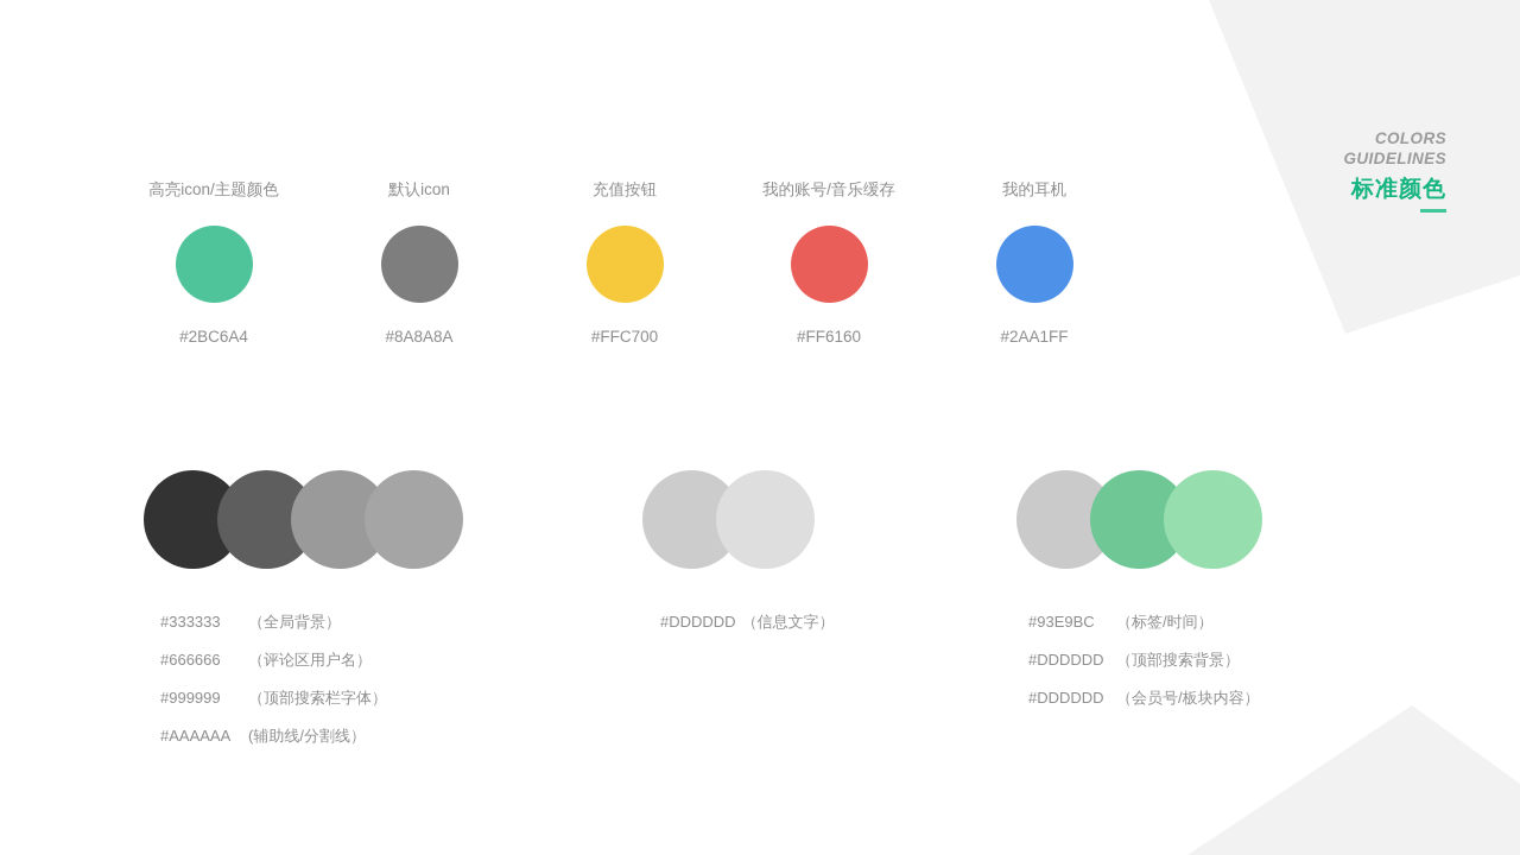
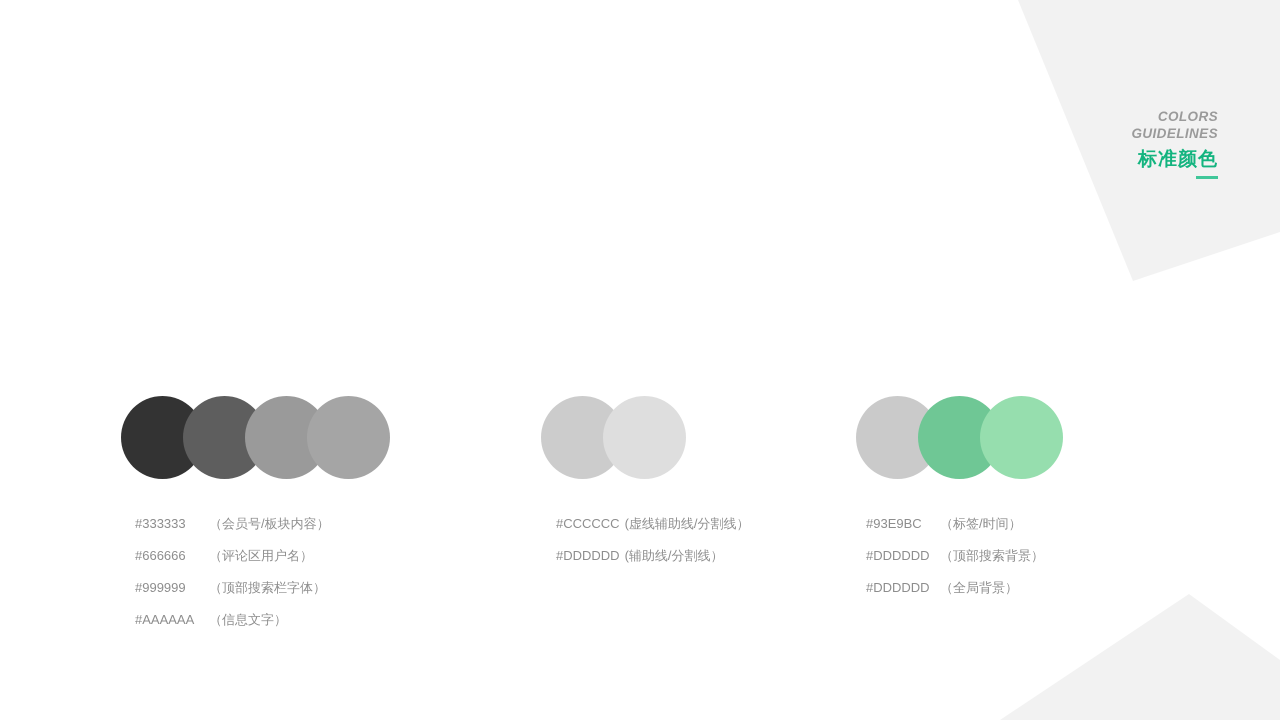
  COLORS
  GUIDELINES
  标准颜色
- 高亮icon/主题颜色
- #2BC6A4
- 默认icon
- #8A8A8A
- 充值按钮
- #FFC700
- 我的账号/音乐缓存
- #FF6160
- 我的耳机
- #2AA1FF
  #333333
- （全局背景）
+ （会员号/板块内容）
  #666666
  （评论区用户名）
  #999999
  （顶部搜索栏字体）
  #AAAAAA
- (辅助线/分割线）
+ （信息文字）
+ #CCCCCC
+ (虚线辅助线/分割线）
  #DDDDDD
- （信息文字）
+ (辅助线/分割线）
  #93E9BC
  （标签/时间）
  #DDDDDD
  （顶部搜索背景）
  #DDDDDD
- （会员号/板块内容）
+ （全局背景）
